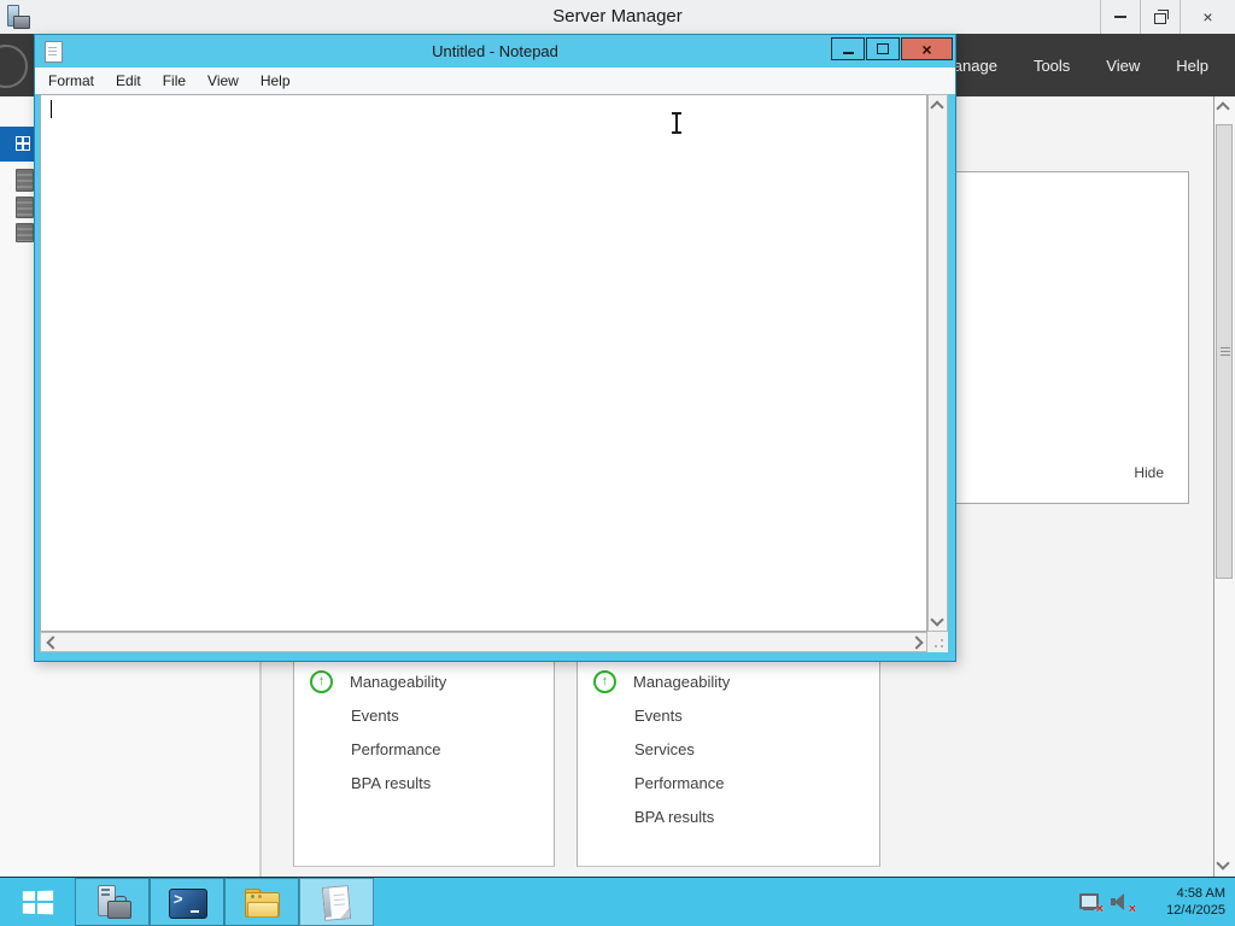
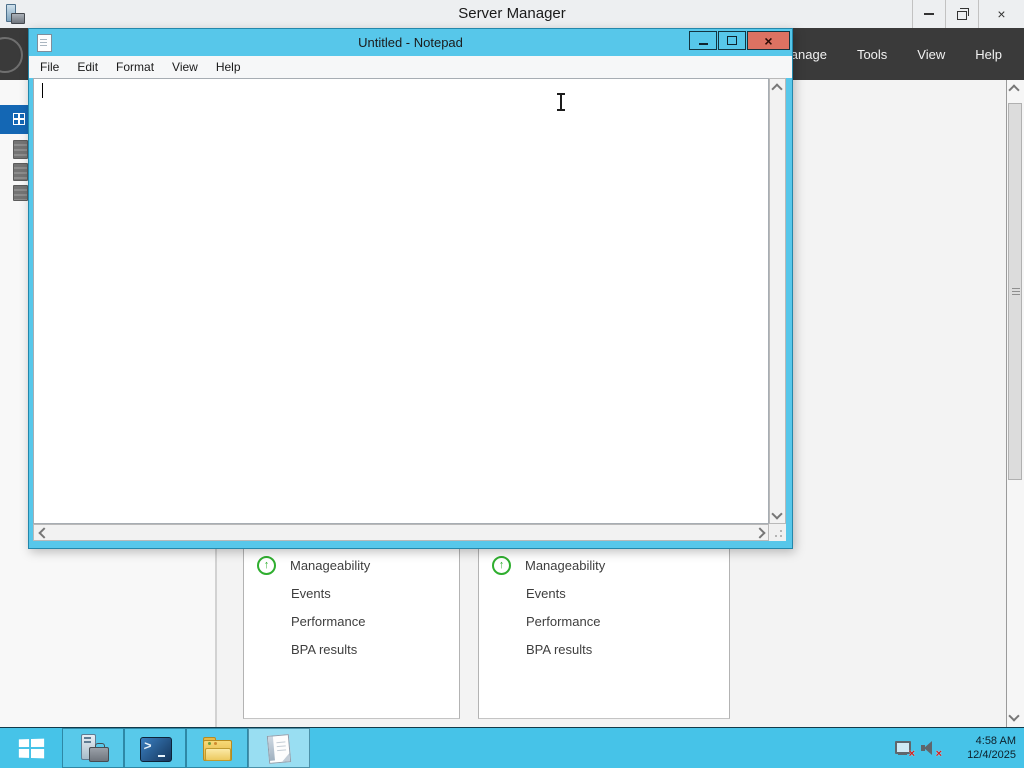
  Server Manager
  ×
  anage
  Tools
  View
  Help
- Hide
  ↑
  Manageability
  Events
  Performance
  BPA results
  ↑
  Manageability
  Events
- Services
  Performance
  BPA results
  Untitled - Notepad
  ×
- Format
+ File
  Edit
- File
+ Format
  View
  Help
  ×
  ×
  4:58 AM
  12/4/2025
